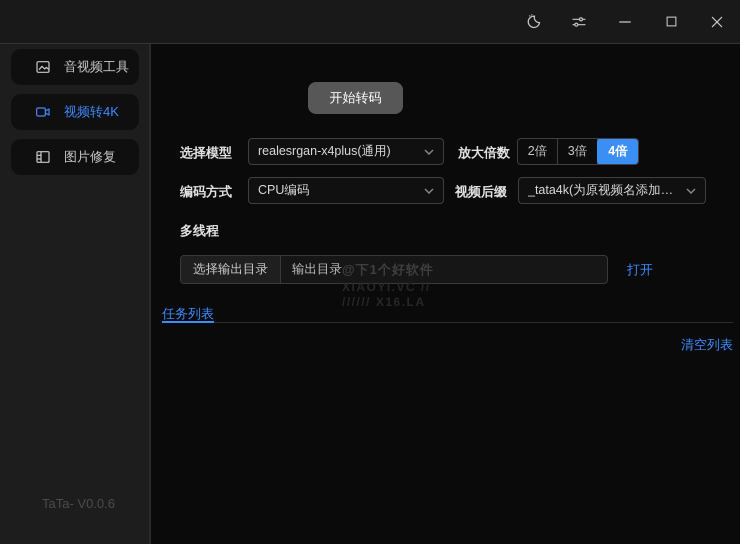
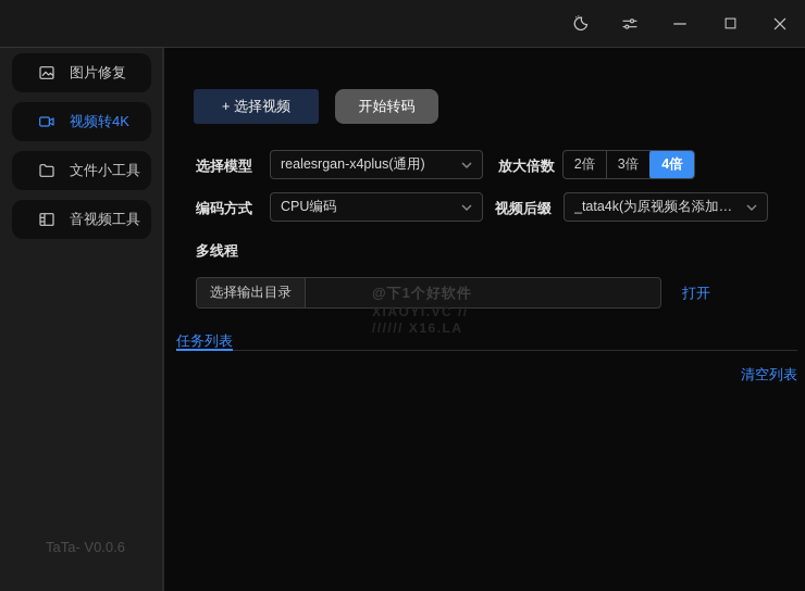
- 音视频工具
+ 图片修复
  视频转4K
+ 文件小工具
- 图片修复
+ 音视频工具
  TaTa- V0.0.6
+ + 选择视频
  开始转码
  选择模型
  realesrgan-x4plus(通用)
  放大倍数
  2倍
  3倍
  4倍
  编码方式
  CPU编码
  视频后缀
  _tata4k(为原视频名添加_tat
  多线程
  选择输出目录
- 输出目录
  打开
  @下1个好软件
  XIAOYI.VC //
  ////// X16.LA
  任务列表
  清空列表
